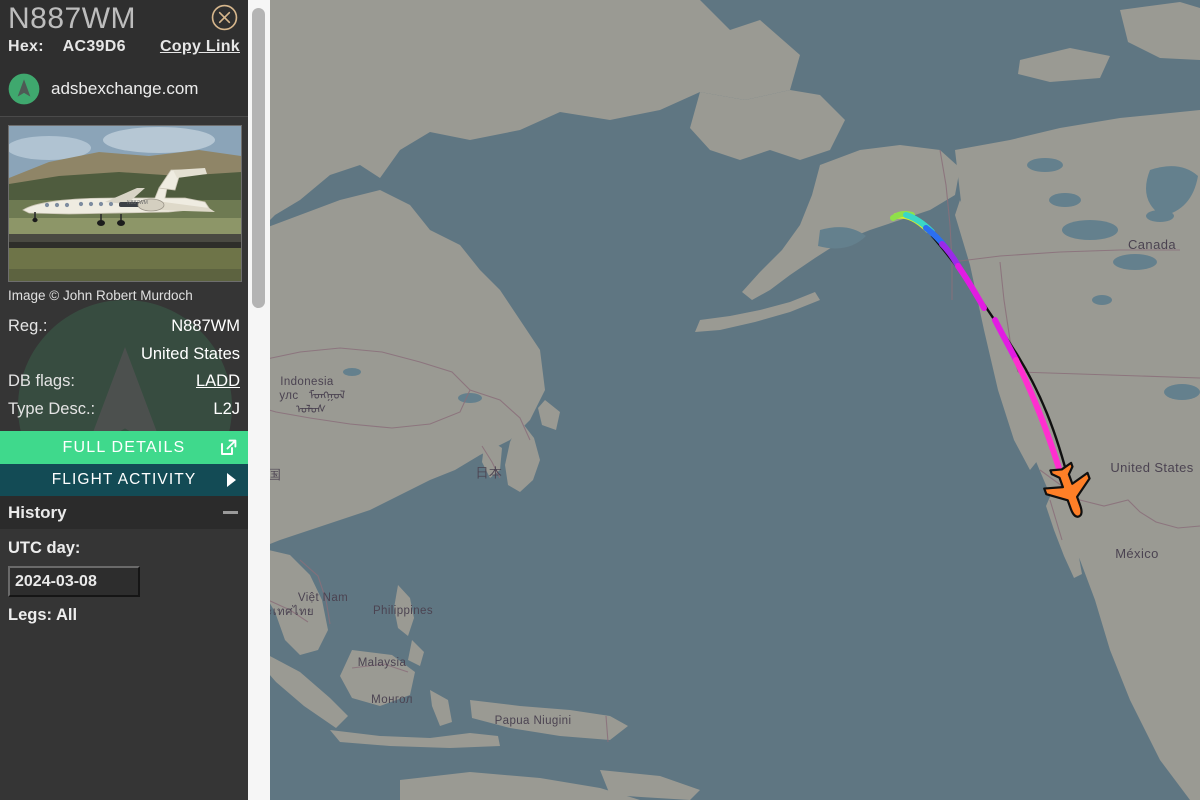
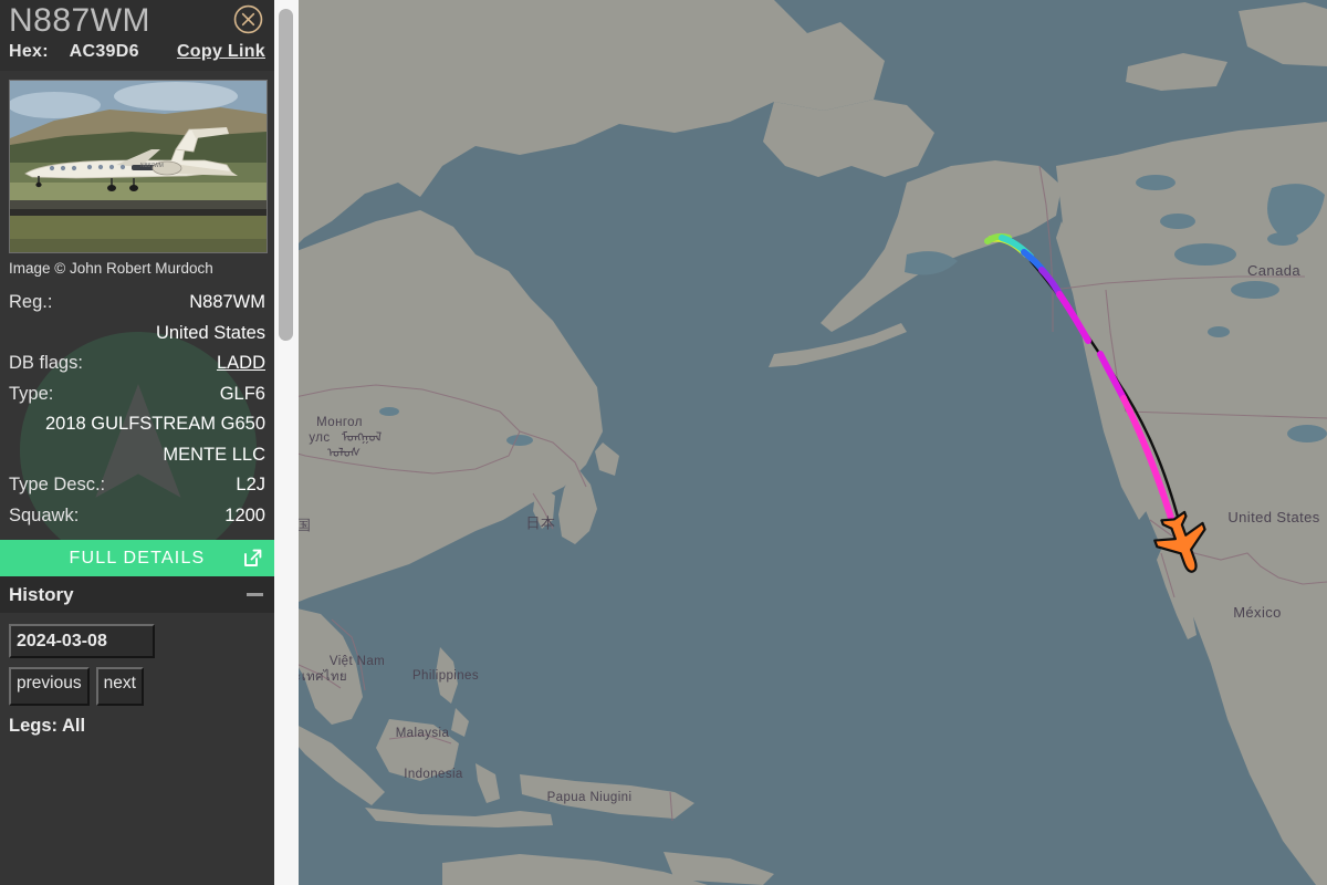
  Canada
  United States
  México
- Indonesia
+ Монгол
  улс
  ᠮᠣᠩᠭᠣᠯ
  ᠤᠯᠤᠰ
  日本
  Việt Nam
  Philippines
  Malaysia
- Монгол
+ Indonesia
  Papua Niugini
  N887WM
  Hex: AC39D6
  Copy Link
- adsbexchange.com
  Image © John Robert Murdoch
  Reg.:
  N887WM
  United States
  DB flags:
  LADD
+ Type:
+ GLF6
+ 2018 GULFSTREAM G650
+ MENTE LLC
  Type Desc.:
  L2J
+ Squawk:
+ 1200
  FULL DETAILS
- FLIGHT ACTIVITY
  History
- UTC day:
  2024-03-08
+ previous
+ next
  Legs: All
